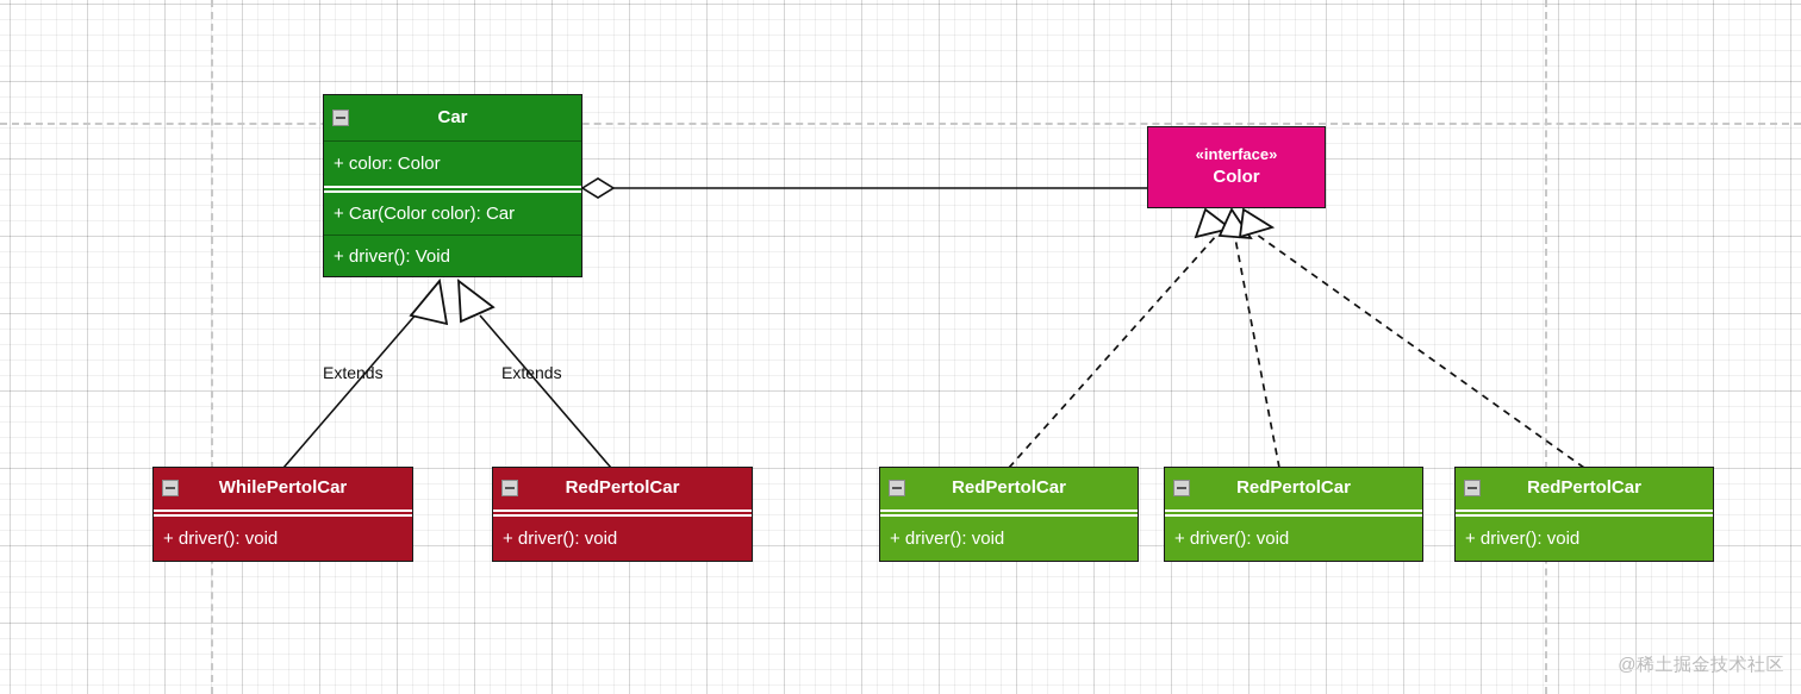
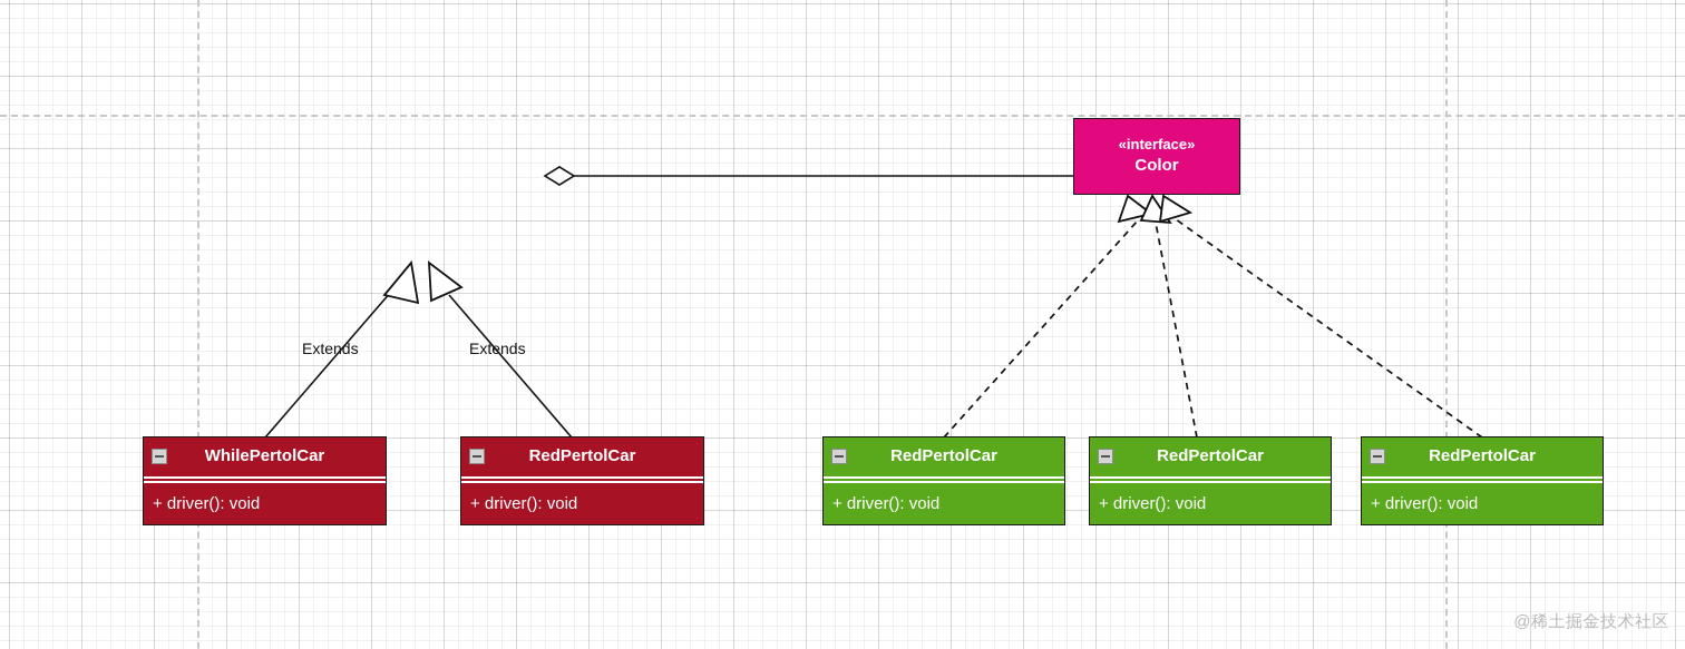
  Extends
  Extends
- Car
- + color: Color
- + Car(Color color): Car
- + driver(): Void
  «interface»
  Color
  WhilePertolCar
  + driver(): void
  RedPertolCar
  + driver(): void
  RedPertolCar
  + driver(): void
  RedPertolCar
  + driver(): void
  RedPertolCar
  + driver(): void
  @稀土掘金技术社区
